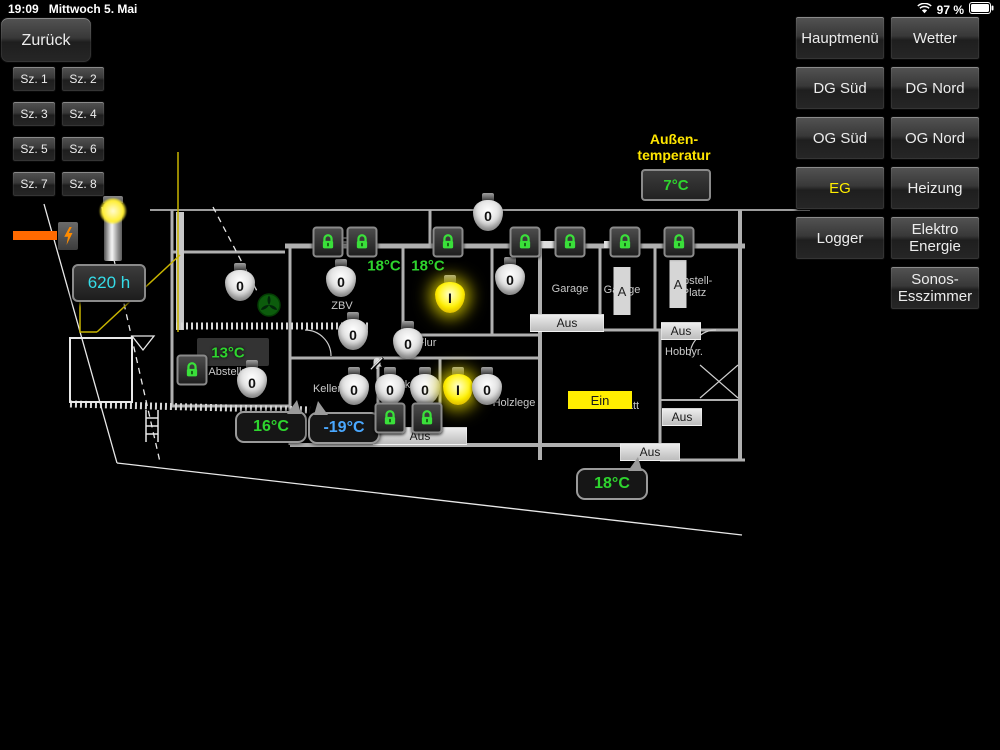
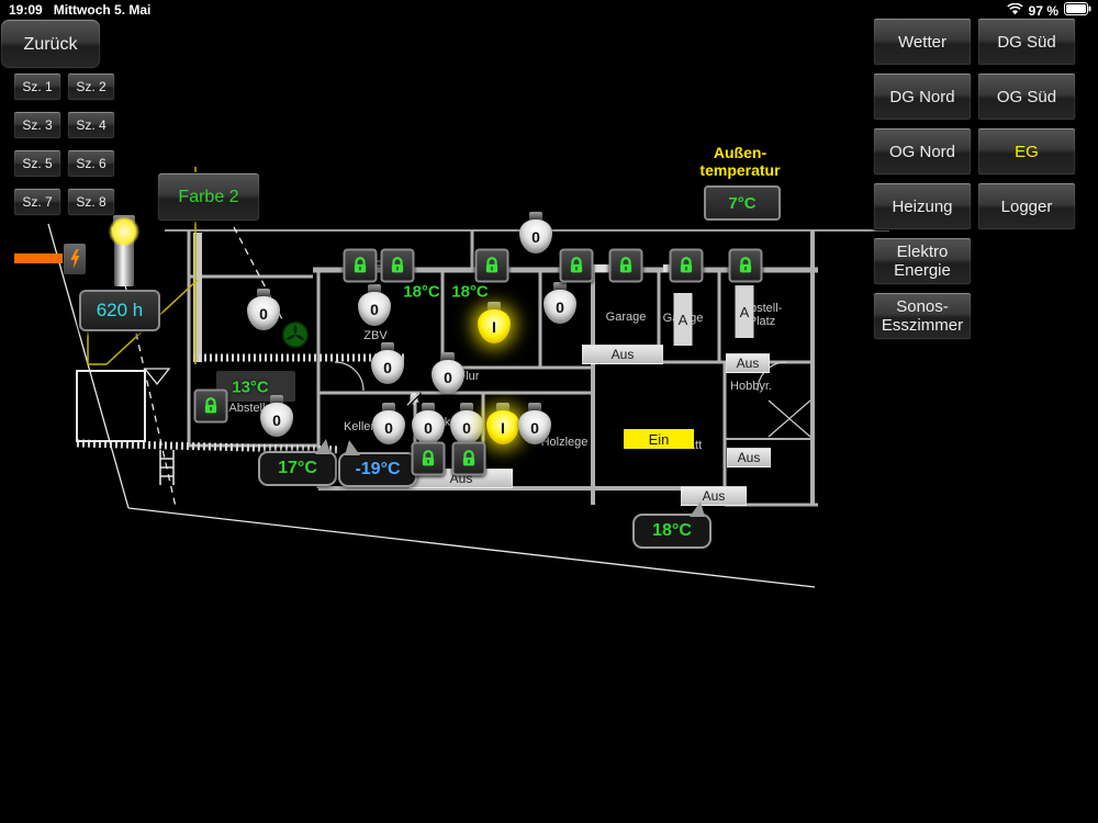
  19:09
  Mittwoch 5. Mai
  97 %
  Zurück
  Sz. 1
  Sz. 2
  Sz. 3
  Sz. 4
  Sz. 5
  Sz. 6
  Sz. 7
  Sz. 8
+ Farbe 2
  Außen-
  temperatur
  7°C
  620 h
- Hauptmenü
  Wetter
  DG Süd
  DG Nord
  OG Süd
  OG Nord
  EG
  Heizung
  Logger
  Elektro
  Energie
  Sonos-
  Esszimmer
  ZBV
  Garage
  stell-
  latz
  lur
  Kelle
  Holzlege
  Hobbyr.
  Aus
  Aus
  Aus
  Aus
  Aus
  Ein
  A
  A
  18°C
  18°C
  13°C
- 16°C
+ 17°C
  -19°C
  18°C
  0
  0
  0
  0
  I
  0
  0
  0
  0
  0
  0
  I
  0
